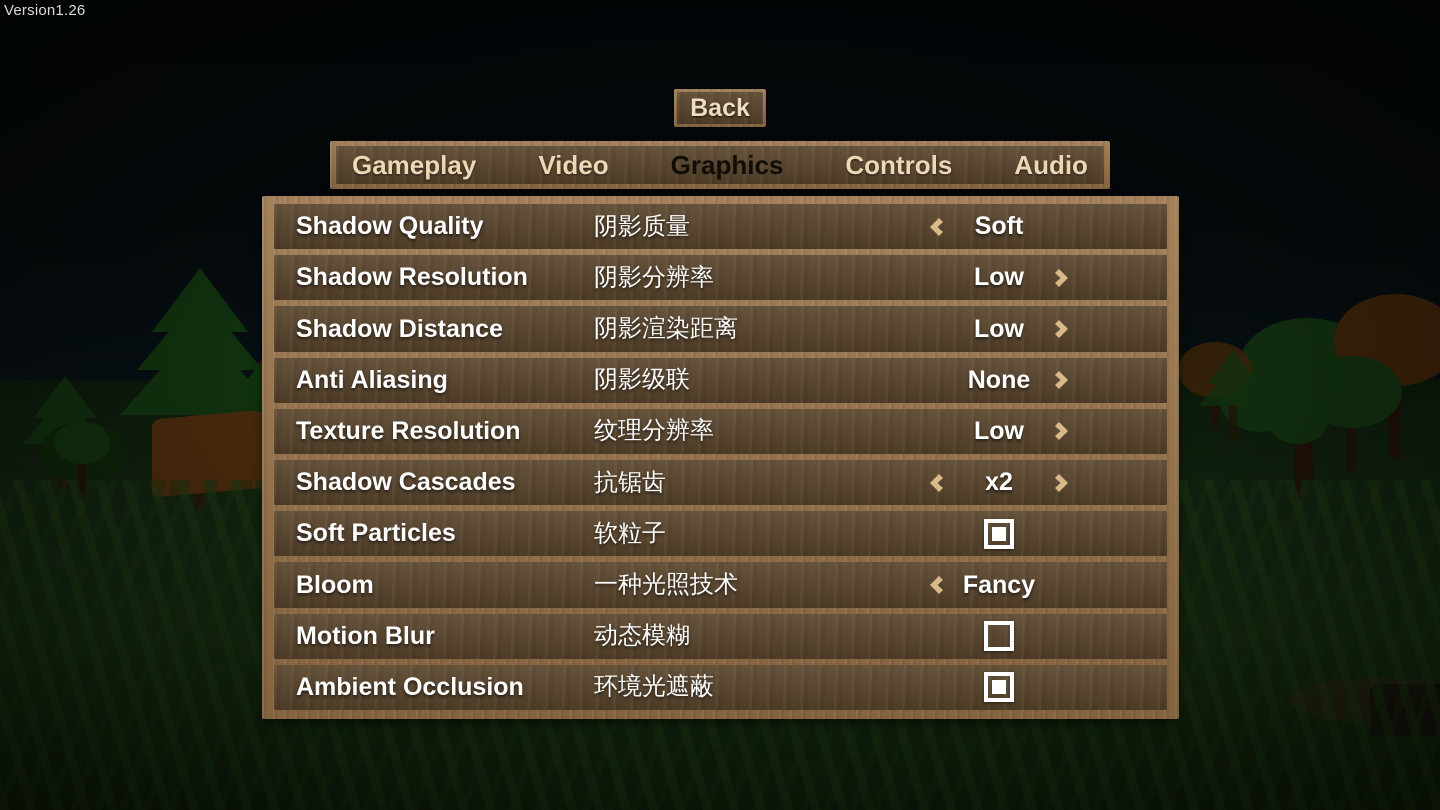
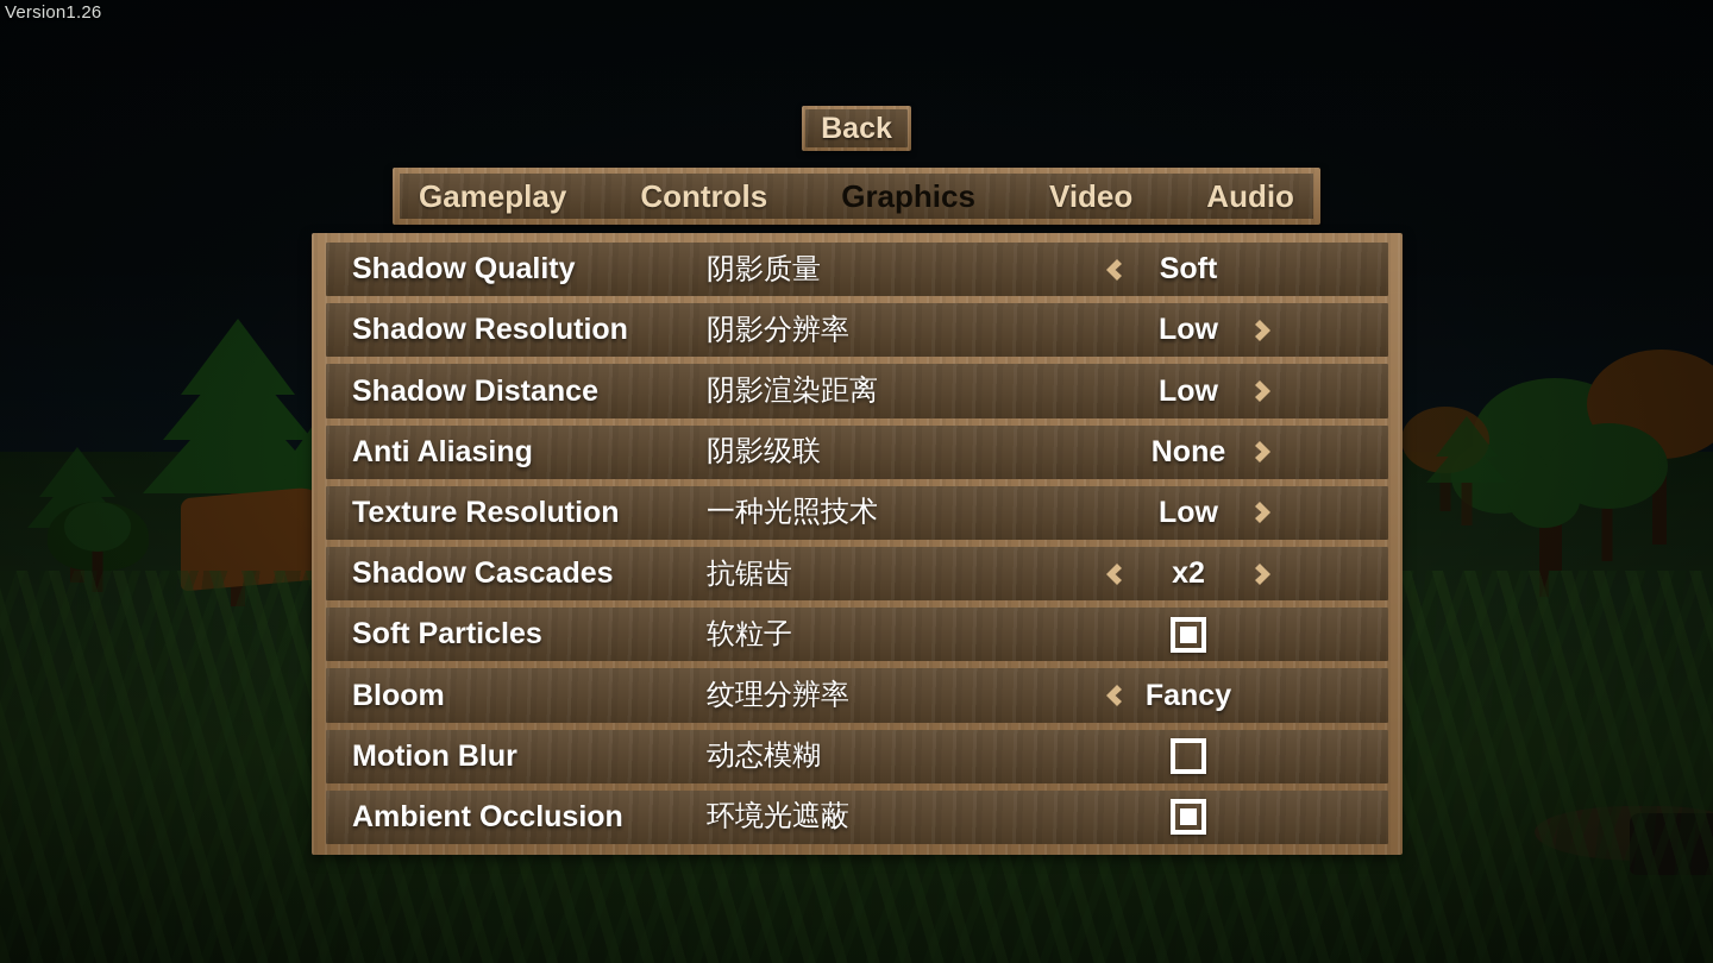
  Version1.26
  Back
  Gameplay
- Video
+ Controls
  Graphics
- Controls
+ Video
  Audio
  Shadow Quality
  阴影质量
  Soft
  Shadow Resolution
  阴影分辨率
  Low
  Shadow Distance
  阴影渲染距离
  Low
  Anti Aliasing
  阴影级联
  None
  Texture Resolution
- 纹理分辨率
+ 一种光照技术
  Low
  Shadow Cascades
  抗锯齿
  x2
  Soft Particles
  软粒子
  Bloom
- 一种光照技术
+ 纹理分辨率
  Fancy
  Motion Blur
  动态模糊
  Ambient Occlusion
  环境光遮蔽
